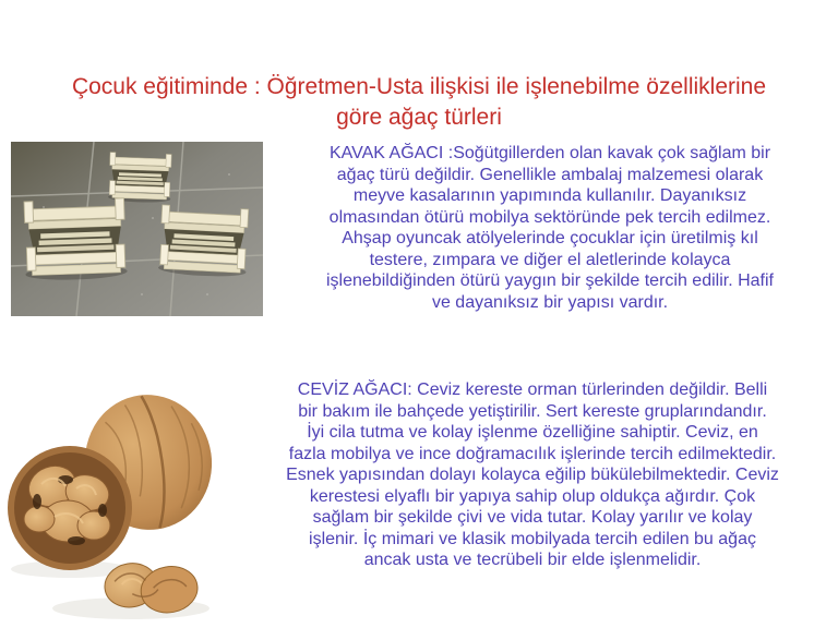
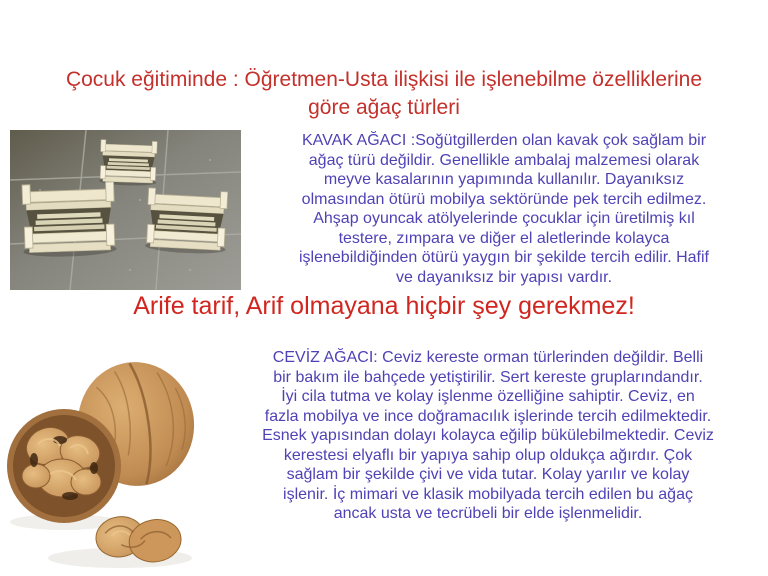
  Çocuk eğitiminde : Öğretmen-Usta ilişkisi ile işlenebilme özelliklerine
  göre ağaç türleri
  KAVAK AĞACI :Soğütgillerden olan kavak çok sağlam bir
  ağaç türü değildir. Genellikle ambalaj malzemesi olarak
  meyve kasalarının yapımında kullanılır. Dayanıksız
  olmasından ötürü mobilya sektöründe pek tercih edilmez.
  Ahşap oyuncak atölyelerinde çocuklar için üretilmiş kıl
  testere, zımpara ve diğer el aletlerinde kolayca
  işlenebildiğinden ötürü yaygın bir şekilde tercih edilir. Hafif
  ve dayanıksız bir yapısı vardır.
+ Arife tarif, Arif olmayana hiçbir şey gerekmez!
  CEVİZ AĞACI: Ceviz kereste orman türlerinden değildir. Belli
  bir bakım ile bahçede yetiştirilir. Sert kereste gruplarındandır.
  İyi cila tutma ve kolay işlenme özelliğine sahiptir. Ceviz, en
  fazla mobilya ve ince doğramacılık işlerinde tercih edilmektedir.
  Esnek yapısından dolayı kolayca eğilip bükülebilmektedir. Ceviz
  kerestesi elyaflı bir yapıya sahip olup oldukça ağırdır. Çok
  sağlam bir şekilde çivi ve vida tutar. Kolay yarılır ve kolay
  işlenir. İç mimari ve klasik mobilyada tercih edilen bu ağaç
  ancak usta ve tecrübeli bir elde işlenmelidir.
